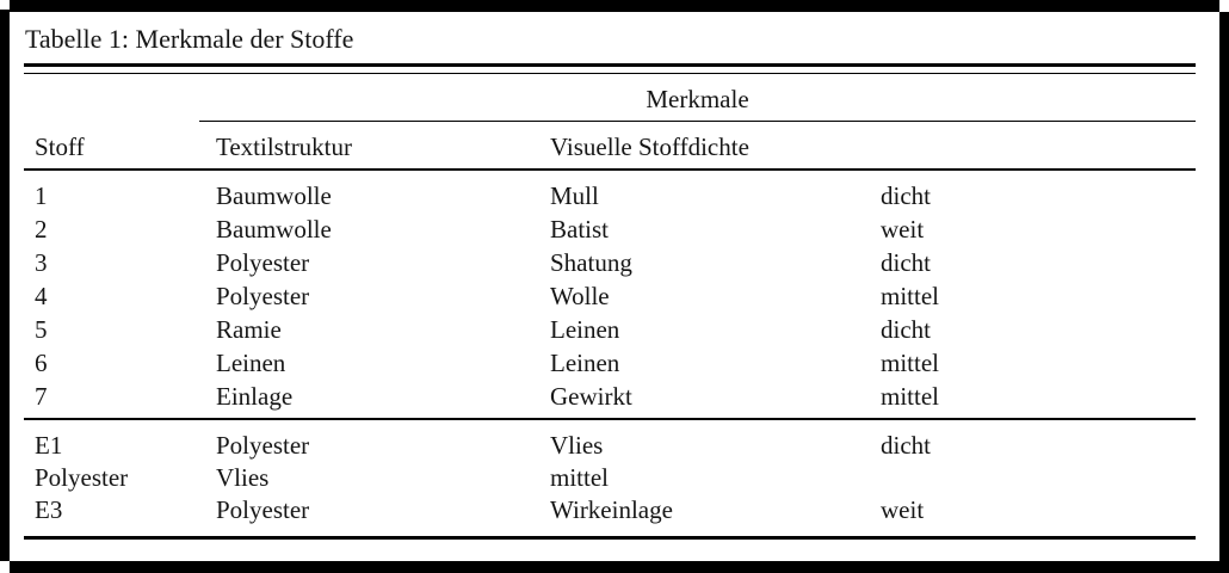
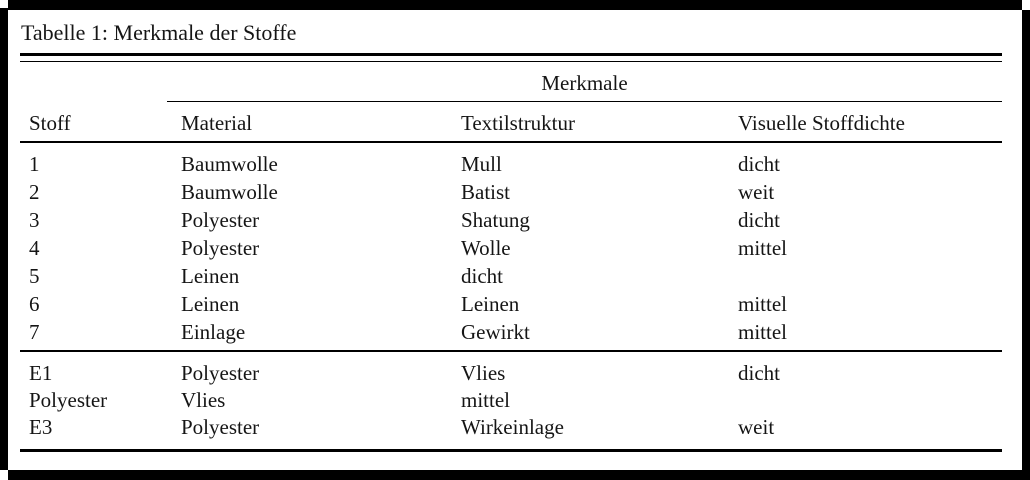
  Tabelle 1: Merkmale der Stoffe
  Merkmale
  Stoff
+ Material
  Textilstruktur
  Visuelle Stoffdichte
  1
  Baumwolle
  Mull
  dicht
  2
  Baumwolle
  Batist
  weit
  3
  Polyester
  Shatung
  dicht
  4
  Polyester
  Wolle
  mittel
  5
- Ramie
  Leinen
  dicht
  6
  Leinen
  Leinen
  mittel
  7
  Einlage
  Gewirkt
  mittel
  E1
  Polyester
  Vlies
  dicht
  Polyester
  Vlies
  mittel
  E3
  Polyester
  Wirkeinlage
  weit
